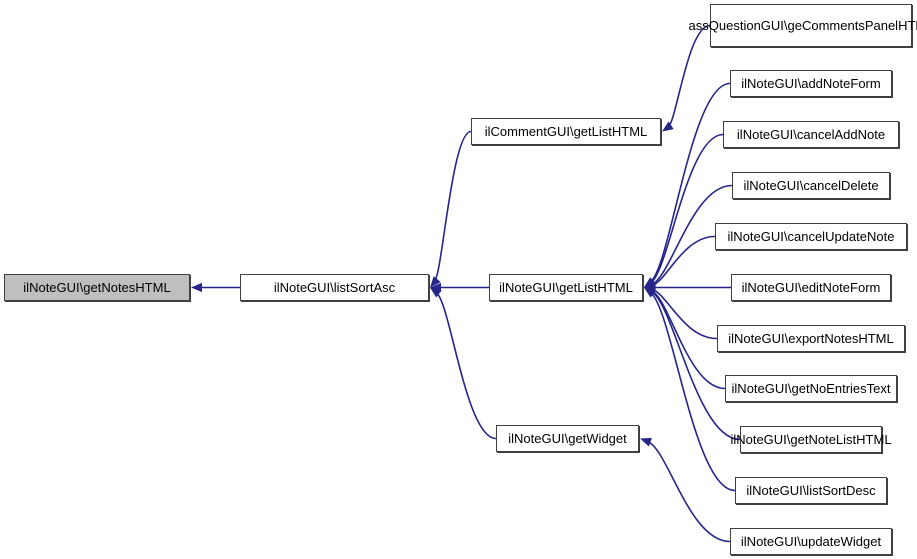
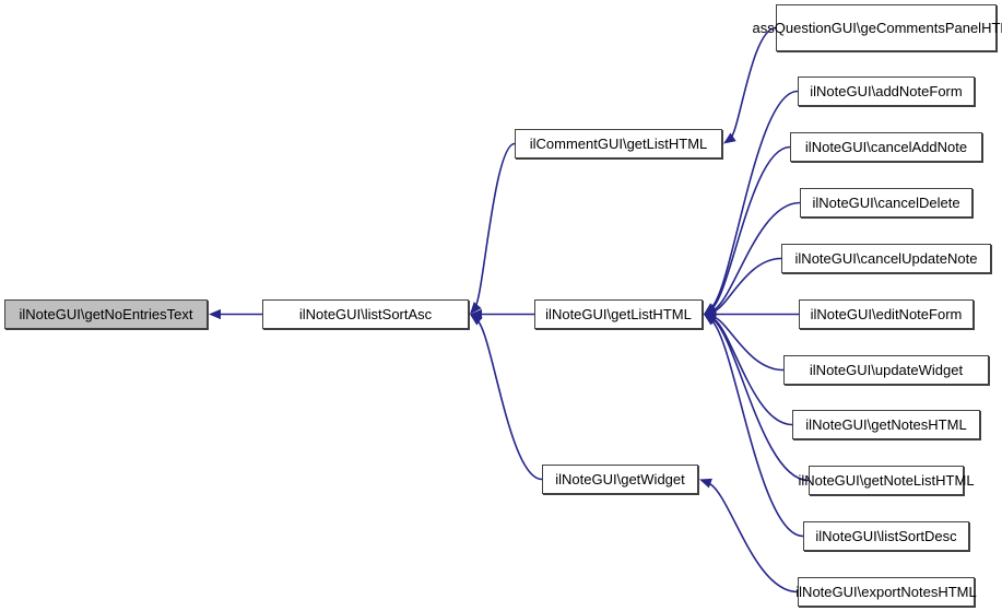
- ilNoteGUI\getNotesHTML
+ ilNoteGUI\getNoEntriesText
  ilNoteGUI\listSortAsc
  ilCommentGUI\getListHTML
  ilNoteGUI\getListHTML
  ilNoteGUI\getWidget
  assQuestionGUI\geCommentsPanelHT
  ilNoteGUI\addNoteForm
  ilNoteGUI\cancelAddNote
  ilNoteGUI\cancelDelete
  ilNoteGUI\cancelUpdateNote
  ilNoteGUI\editNoteForm
- ilNoteGUI\exportNotesHTML
+ ilNoteGUI\updateWidget
- ilNoteGUI\getNoEntriesText
+ ilNoteGUI\getNotesHTML
  ilNoteGUI\getNoteListHTML
  ilNoteGUI\listSortDesc
- ilNoteGUI\updateWidget
+ ilNoteGUI\exportNotesHTML
